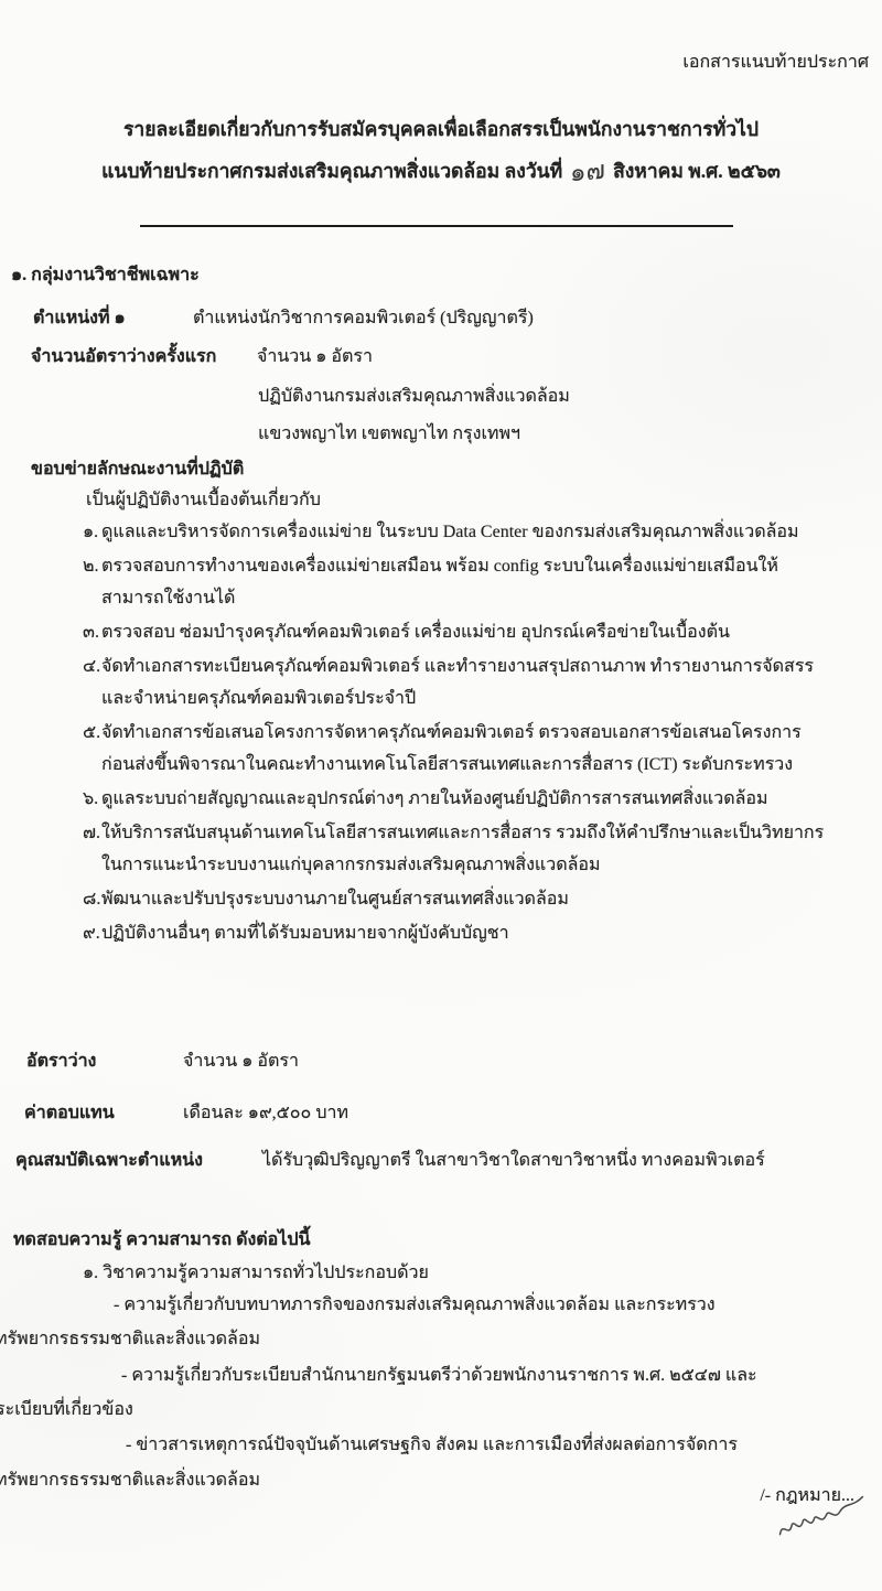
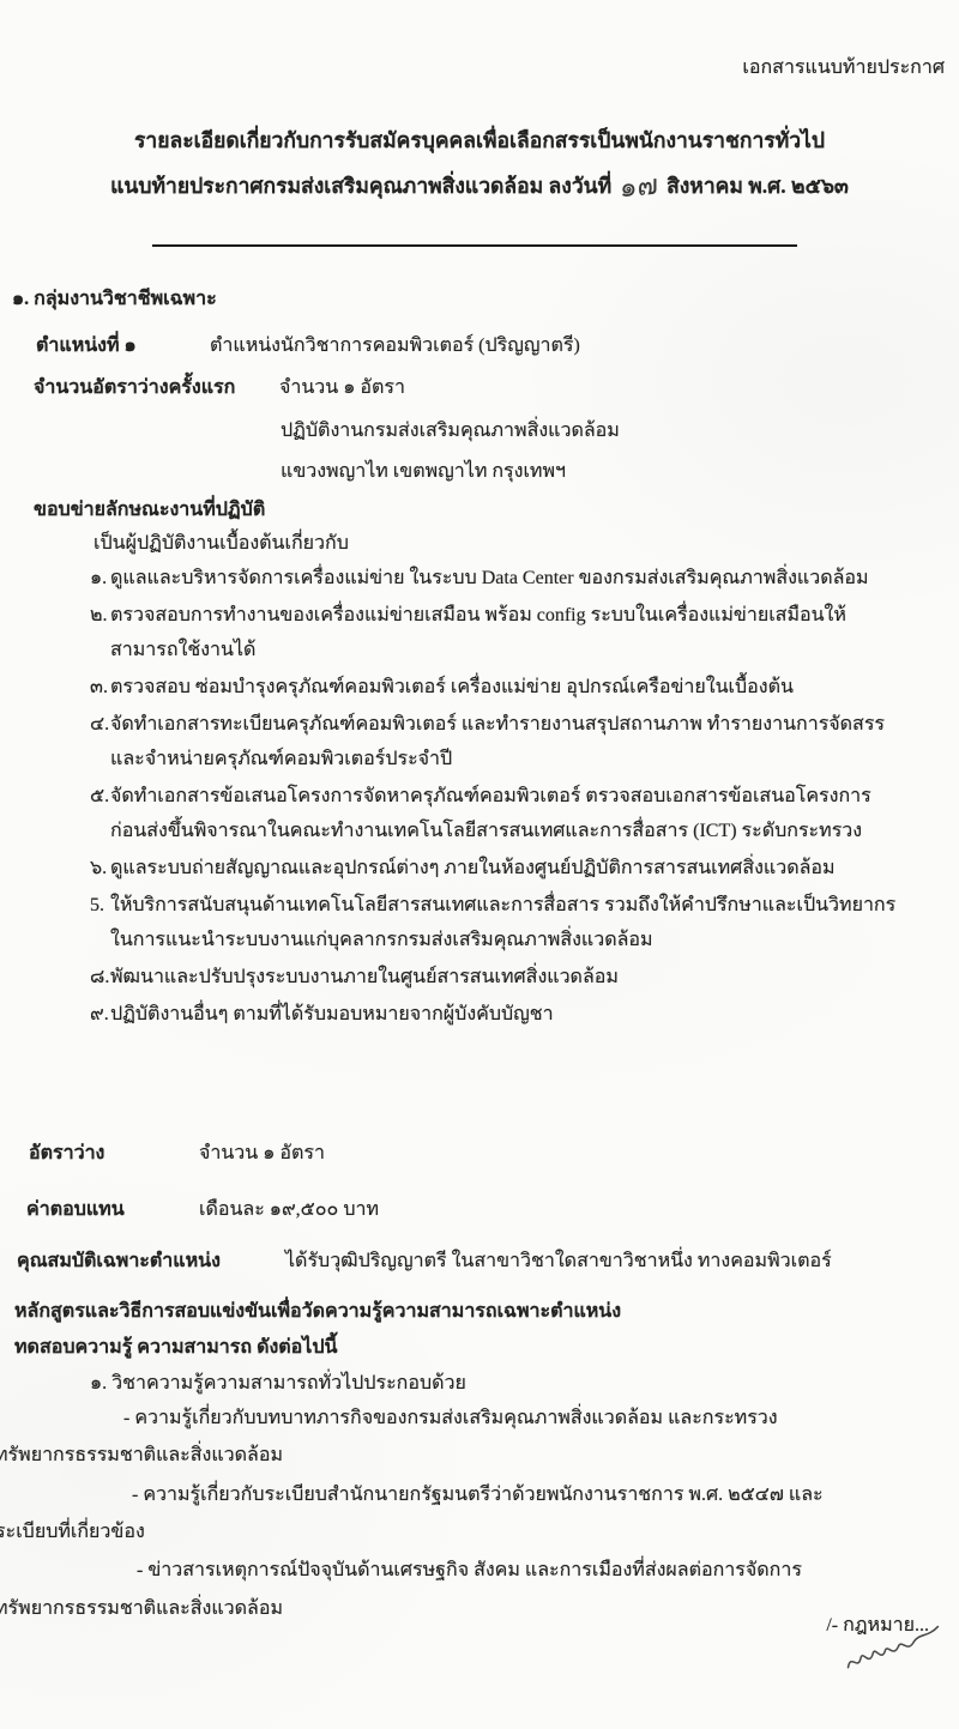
  เอกสารแนบท้ายประกาศ
  รายละเอียดเกี่ยวกับการรับสมัครบุคคลเพื่อเลือกสรรเป็นพนักงานราชการทั่วไป
  ๑. กลุ่มงานวิชาชีพเฉพาะ
  ตำแหน่งที่ ๑
  ตำแหน่งนักวิชาการคอมพิวเตอร์ (ปริญญาตรี)
  จำนวนอัตราว่างครั้งแรก
  จำนวน ๑ อัตรา
  ปฏิบัติงานกรมส่งเสริมคุณภาพสิ่งแวดล้อม
  แขวงพญาไท เขตพญาไท กรุงเทพฯ
  ขอบข่ายลักษณะงานที่ปฏิบัติ
  เป็นผู้ปฏิบัติงานเบื้องต้นเกี่ยวกับ
  ๑.
  ดูแลและบริหารจัดการเครื่องแม่ข่าย ในระบบ Data Center ของกรมส่งเสริมคุณภาพสิ่งแวดล้อม
  ๒.
  ตรวจสอบการทำงานของเครื่องแม่ข่ายเสมือน พร้อม config ระบบในเครื่องแม่ข่ายเสมือนให้สามารถใช้งานได้
  ๓.
  ตรวจสอบ ซ่อมบำรุงครุภัณฑ์คอมพิวเตอร์ เครื่องแม่ข่าย อุปกรณ์เครือข่ายในเบื้องต้น
  ๔.
  จัดทำเอกสารทะเบียนครุภัณฑ์คอมพิวเตอร์ และทำรายงานสรุปสถานภาพ ทำรายงานการจัดสรรและจำหน่ายครุภัณฑ์คอมพิวเตอร์ประจำปี
  ๕.
  จัดทำเอกสารข้อเสนอโครงการจัดหาครุภัณฑ์คอมพิวเตอร์ ตรวจสอบเอกสารข้อเสนอโครงการก่อนส่งขึ้นพิจารณาในคณะทำงานเทคโนโลยีสารสนเทศและการสื่อสาร (ICT) ระดับกระทรวง
  ๖.
  ดูแลระบบถ่ายสัญญาณและอุปกรณ์ต่างๆ ภายในห้องศูนย์ปฏิบัติการสารสนเทศสิ่งแวดล้อม
- ๗.
+ 5.
  ให้บริการสนับสนุนด้านเทคโนโลยีสารสนเทศและการสื่อสาร รวมถึงให้คำปรึกษาและเป็นวิทยากรในการแนะนำระบบงานแก่บุคลากรกรมส่งเสริมคุณภาพสิ่งแวดล้อม
  ๘.
  พัฒนาและปรับปรุงระบบงานภายในศูนย์สารสนเทศสิ่งแวดล้อม
  ๙.
  ปฏิบัติงานอื่นๆ ตามที่ได้รับมอบหมายจากผู้บังคับบัญชา
  อัตราว่าง
  จำนวน ๑ อัตรา
  ค่าตอบแทน
  เดือนละ ๑๙,๕๐๐ บาท
  คุณสมบัติเฉพาะตำแหน่ง
  ได้รับวุฒิปริญญาตรี ในสาขาวิชาใดสาขาวิชาหนึ่ง ทางคอมพิวเตอร์
+ หลักสูตรและวิธีการสอบแข่งขันเพื่อวัดความรู้ความสามารถเฉพาะตำแหน่ง
  ทดสอบความรู้ ความสามารถ ดังต่อไปนี้
  ๑. วิชาความรู้ความสามารถทั่วไปประกอบด้วย
  - ความรู้เกี่ยวกับบทบาทภารกิจของกรมส่งเสริมคุณภาพสิ่งแวดล้อม และกระทรวง
  ทรัพยากรธรรมชาติและสิ่งแวดล้อม
  - ความรู้เกี่ยวกับระเบียบสำนักนายกรัฐมนตรีว่าด้วยพนักงานราชการ พ.ศ. ๒๕๔๗ และ
  ระเบียบที่เกี่ยวข้อง
  - ข่าวสารเหตุการณ์ปัจจุบันด้านเศรษฐกิจ สังคม และการเมืองที่ส่งผลต่อการจัดการ
  ทรัพยากรธรรมชาติและสิ่งแวดล้อม
  /- กฎหมาย...
